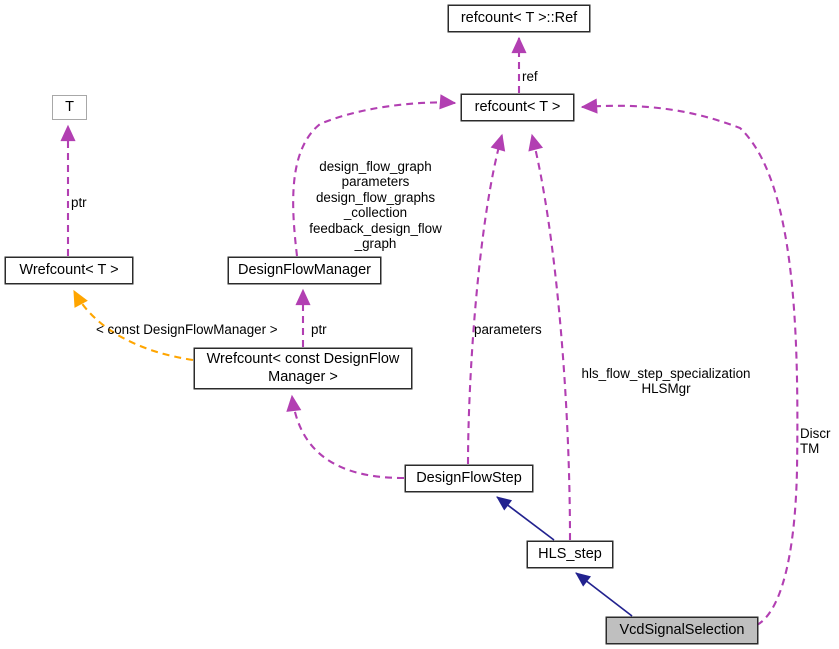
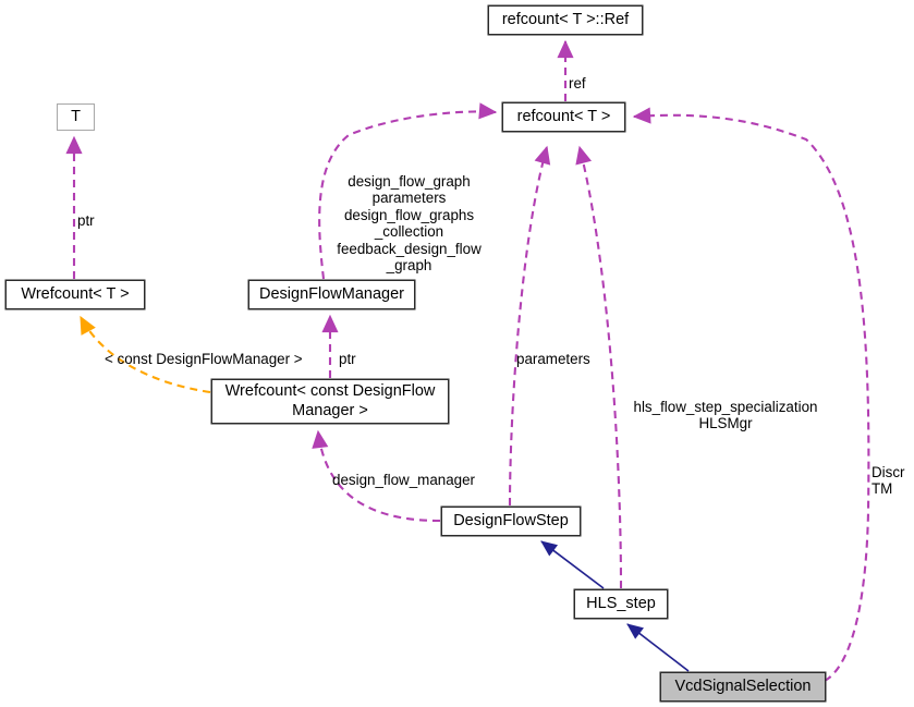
  refcount< T >::Ref
  refcount< T >
  T
  Wrefcount< T >
  DesignFlowManager
  Wrefcount< const DesignFlow
  Manager >
  DesignFlowStep
  HLS_step
  VcdSignalSelection
  ref
  ptr
  design_flow_graph
  parameters
  design_flow_graphs
  _collection
  feedback_design_flow
  _graph
  < const DesignFlowManager >
  ptr
  parameters
  hls_flow_step_specialization
  HLSMgr
+ design_flow_manager
  Discr
  TM
